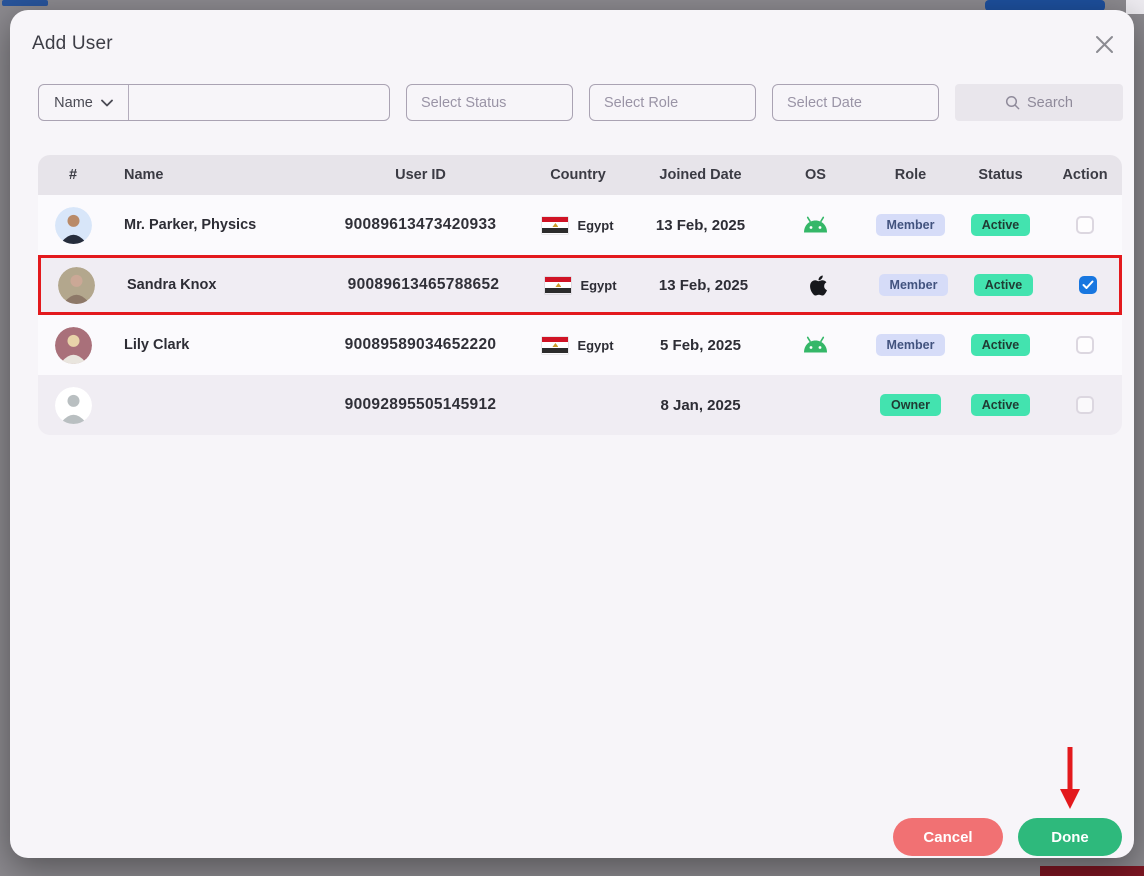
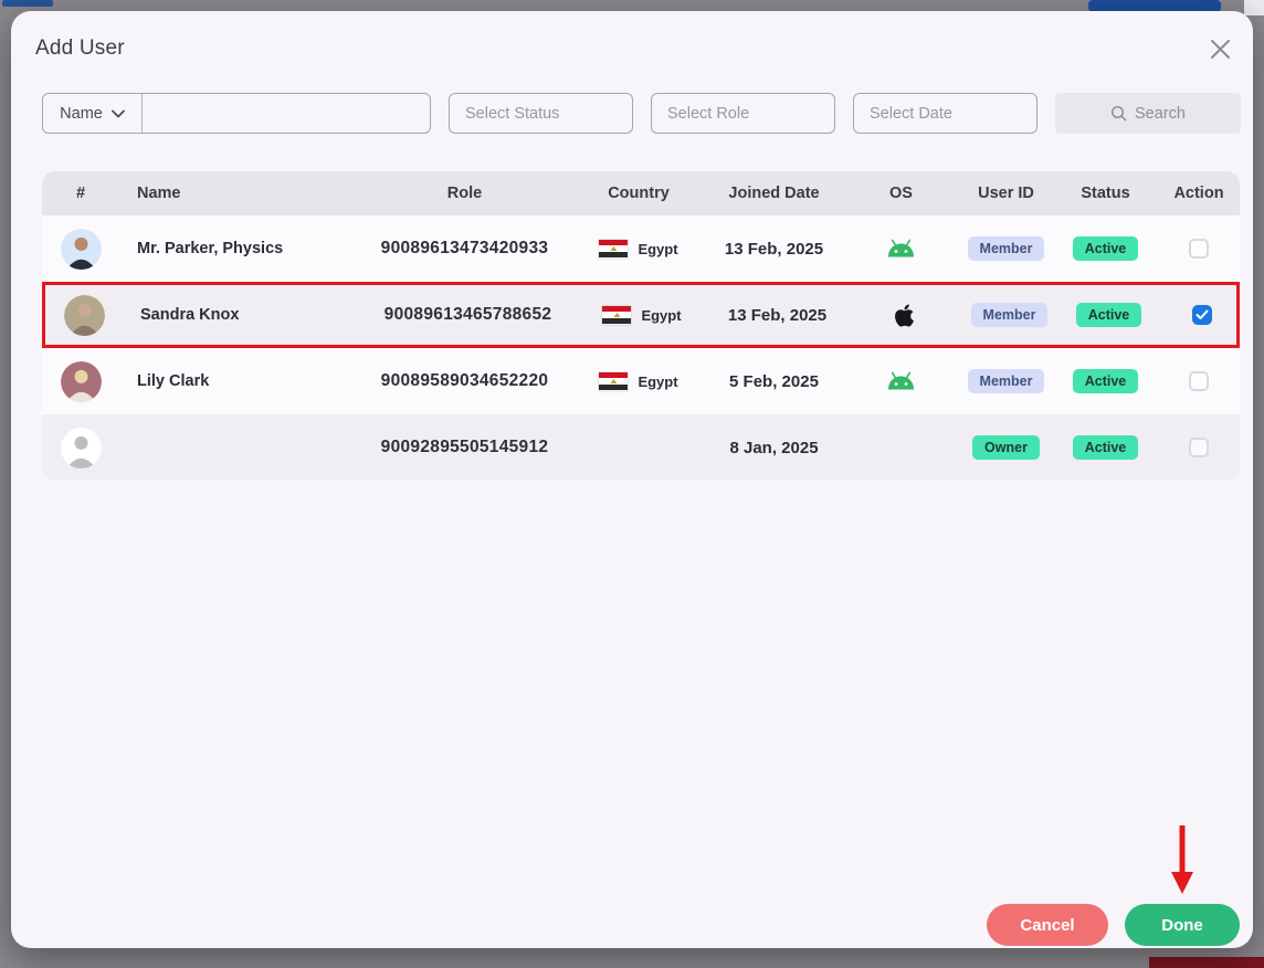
  Add User
  Name
  Select Status
  Select Role
  Select Date
  Search
  #
  Name
- User ID
+ Role
  Country
  Joined Date
  OS
- Role
+ User ID
  Status
  Action
  Mr. Parker, Physics
  90089613473420933
  Egypt
  13 Feb, 2025
  Member
  Active
  Sandra Knox
  90089613465788652
  Egypt
  13 Feb, 2025
  Member
  Active
  Lily Clark
  90089589034652220
  Egypt
  5 Feb, 2025
  Member
  Active
  90092895505145912
  8 Jan, 2025
  Owner
  Active
  Cancel
  Done
